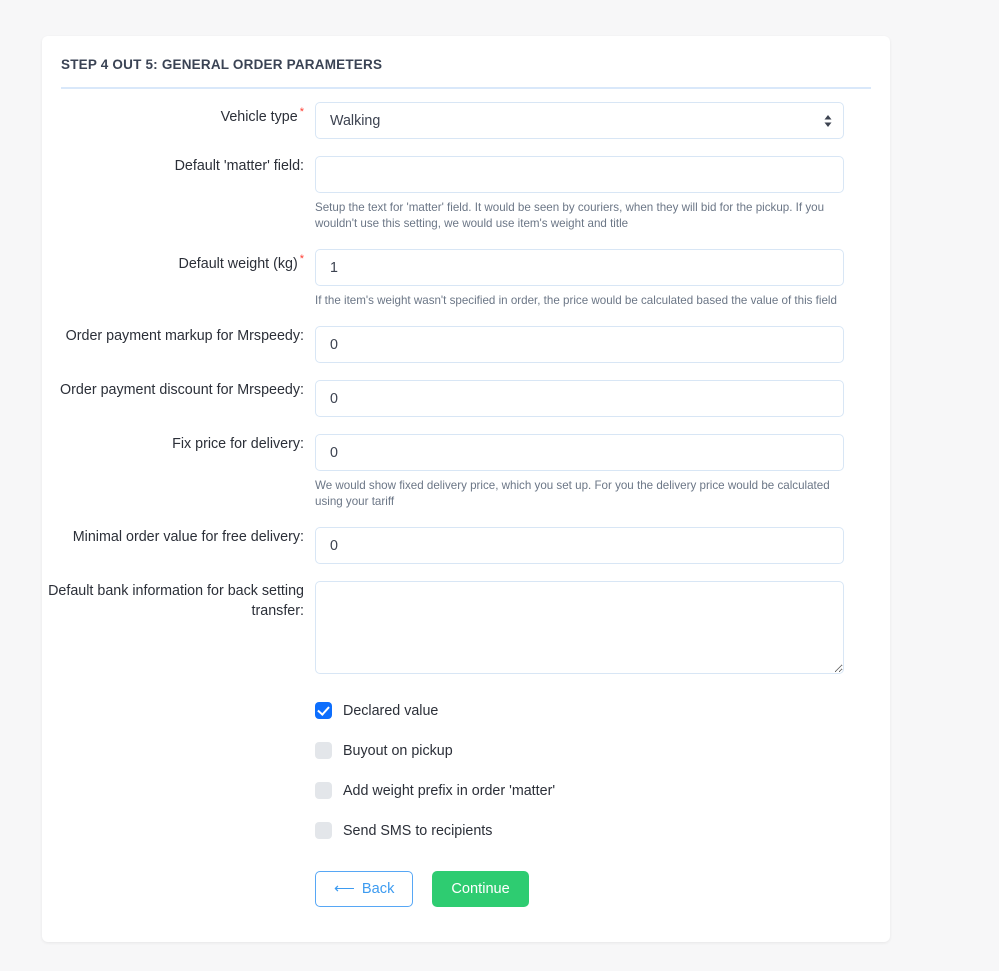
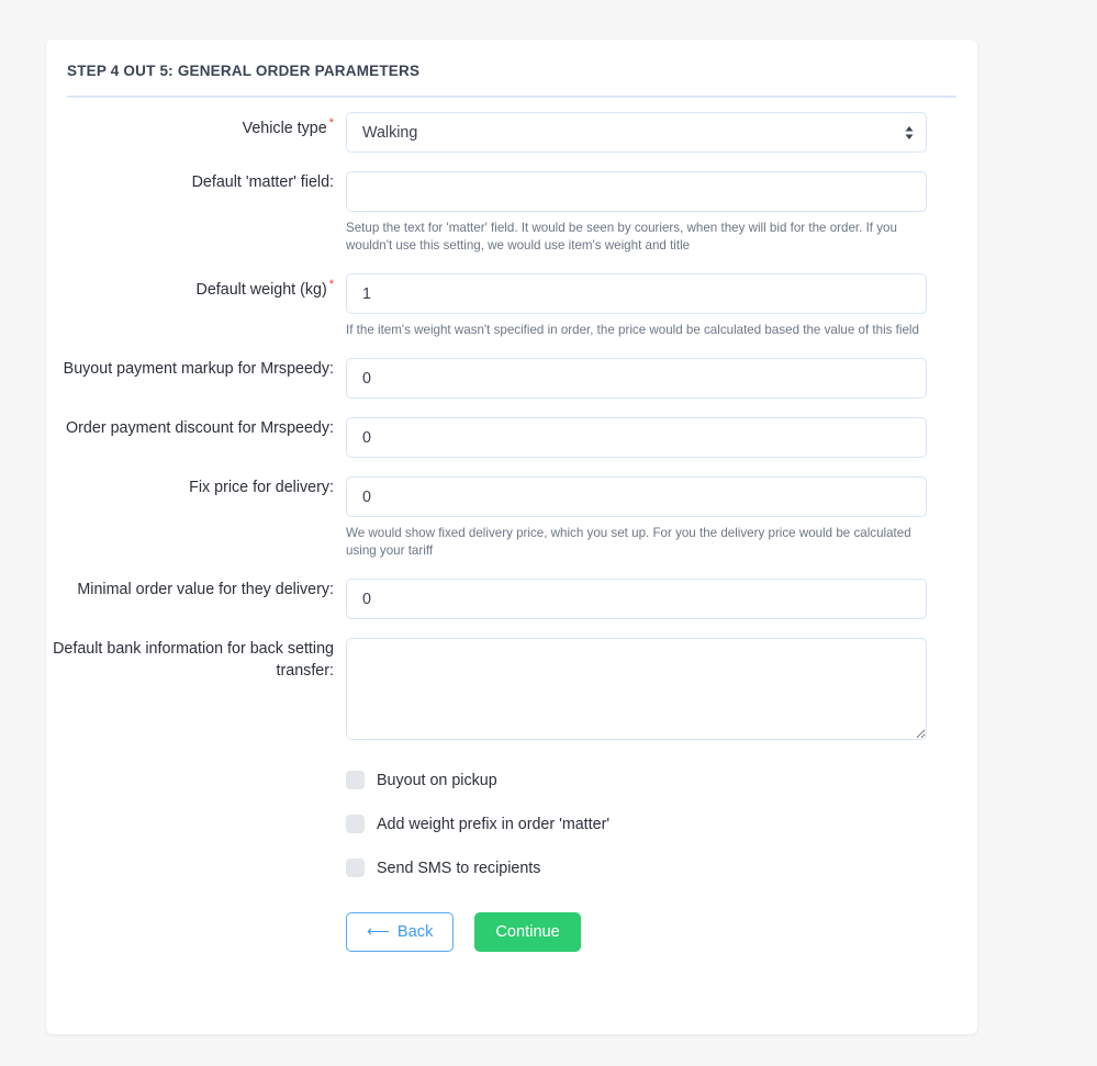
  STEP 4 OUT 5: GENERAL ORDER PARAMETERS
  Vehicle type *
  Walking
  Default 'matter' field:
- Setup the text for 'matter' field. It would be seen by couriers, when they will bid for the pickup. If you wouldn't use this setting, we would use item's weight and title
+ Setup the text for 'matter' field. It would be seen by couriers, when they will bid for the order. If you wouldn't use this setting, we would use item's weight and title
  Default weight (kg) *
  1
  If the item's weight wasn't specified in order, the price would be calculated based the value of this field
- Order payment markup for Mrspeedy:
+ Buyout payment markup for Mrspeedy:
  0
  Order payment discount for Mrspeedy:
  0
  Fix price for delivery:
  0
  We would show fixed delivery price, which you set up. For you the delivery price would be calculated using your tariff
- Minimal order value for free delivery:
+ Minimal order value for they delivery:
  0
  Default bank information for back setting transfer:
- Declared value
  Buyout on pickup
  Add weight prefix in order 'matter'
  Send SMS to recipients
  ⟵
  Back
  Continue
